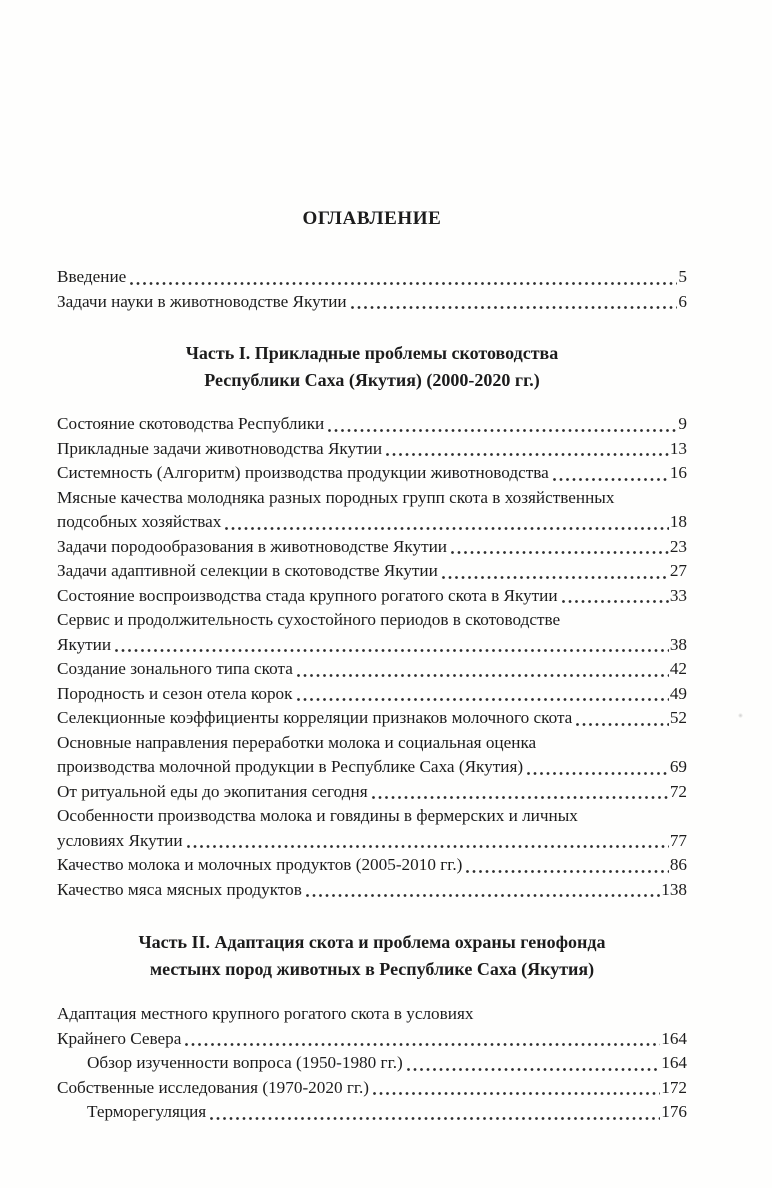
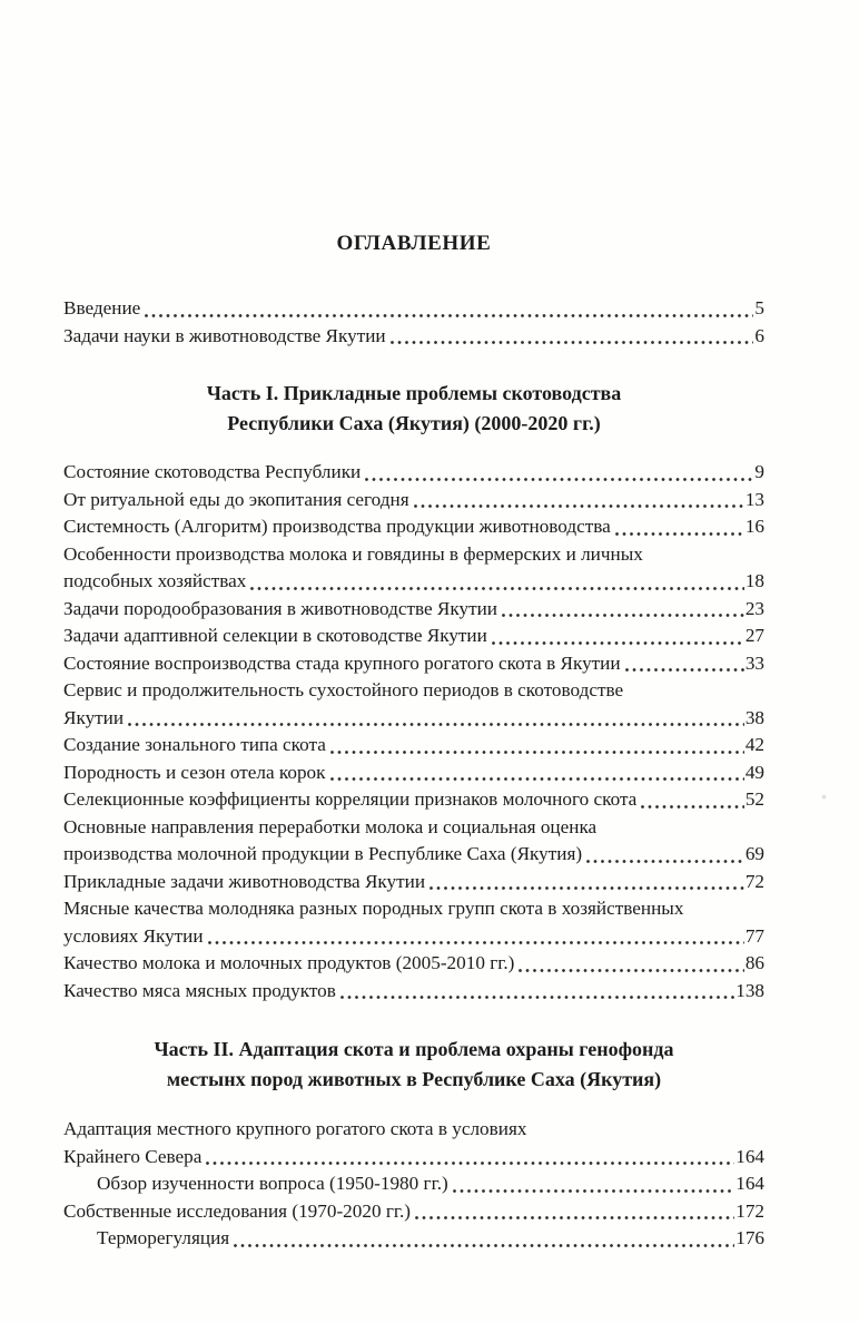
  ОГЛАВЛЕНИЕ
  Введение
  5
  Задачи науки в животноводстве Якутии
  6
  Часть I. Прикладные проблемы скотоводства
  Республики Саха (Якутия) (2000-2020 гг.)
  Состояние скотоводства Республики
  9
- Прикладные задачи животноводства Якутии
+ От ритуальной еды до экопитания сегодня
  13
  Системность (Алгоритм) производства продукции животноводства
  16
- Мясные качества молодняка разных породных групп скота в хозяйственных
+ Особенности производства молока и говядины в фермерских и личных
  подсобных хозяйствах
  18
  Задачи породообразования в животноводстве Якутии
  23
  Задачи адаптивной селекции в скотоводстве Якутии
  27
  Состояние воспроизводства стада крупного рогатого скота в Якутии
  33
  Сервис и продолжительность сухостойного периодов в скотоводстве
  Якутии
  38
  Создание зонального типа скота
  42
  Породность и сезон отела корок
  49
  Селекционные коэффициенты корреляции признаков молочного скота
  52
  Основные направления переработки молока и социальная оценка
  производства молочной продукции в Республике Саха (Якутия)
  69
- От ритуальной еды до экопитания сегодня
+ Прикладные задачи животноводства Якутии
  72
- Особенности производства молока и говядины в фермерских и личных
+ Мясные качества молодняка разных породных групп скота в хозяйственных
  условиях Якутии
  77
  Качество молока и молочных продуктов (2005-2010 гг.)
  86
  Качество мяса мясных продуктов
  138
  Часть II. Адаптация скота и проблема охраны генофонда
  местынх пород животных в Республике Саха (Якутия)
  Адаптация местного крупного рогатого скота в условиях
  Крайнего Севера
  164
  Обзор изученности вопроса (1950-1980 гг.)
  164
  Собственные исследования (1970-2020 гг.)
  172
  Терморегуляция
  176
